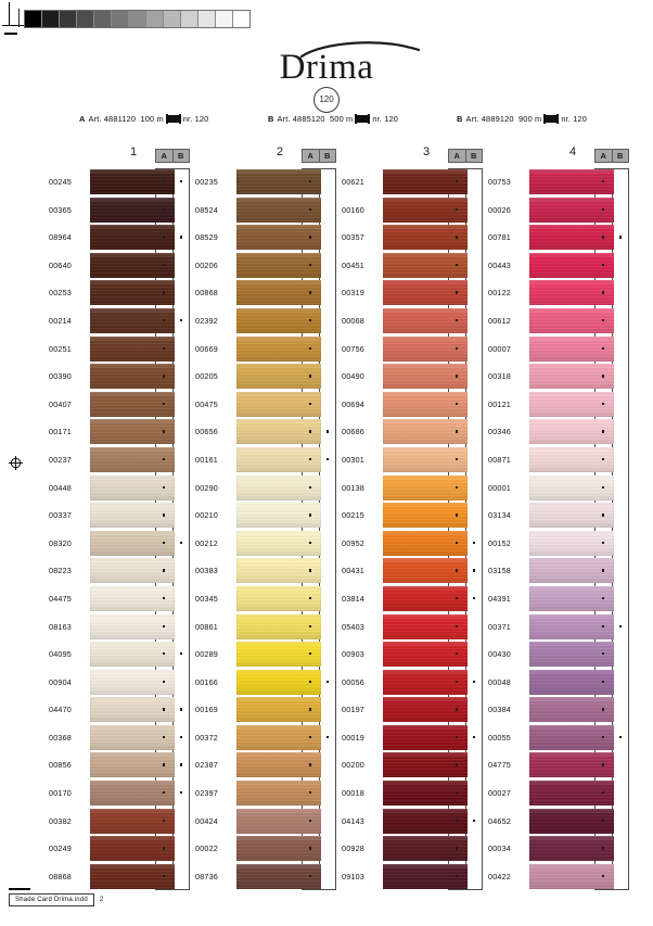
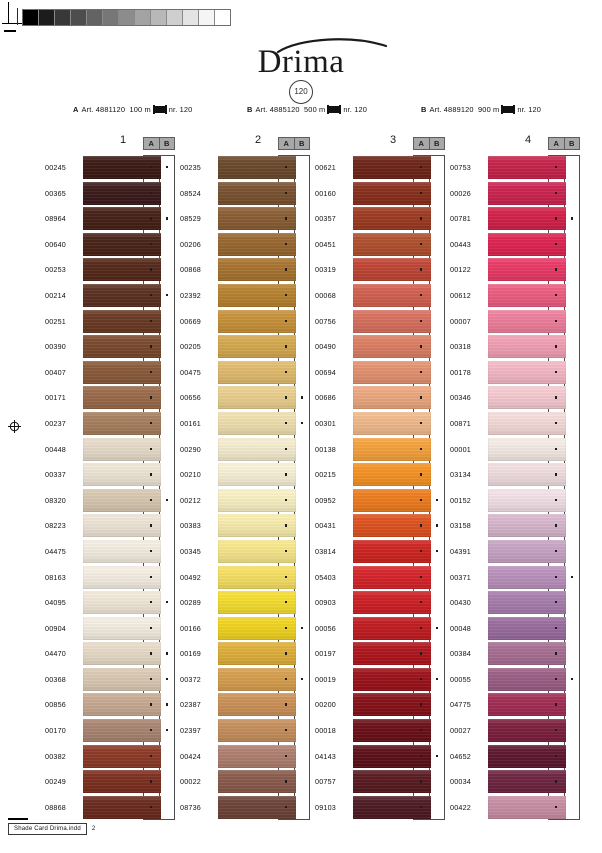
  Drima
  120
  A Art. 4881120 100 m nr. 120
  B Art. 4885120 500 m nr. 120
  B Art. 4889120 900 m nr. 120
  1
  A
  B
  00245
  00365
  08964
  00640
  00253
  00214
  00251
  00390
  00407
  00171
  00237
  00448
  00337
  08320
  08223
  04475
  08163
  04095
  00904
  04470
  00368
  00856
  00170
  00382
  00249
  08868
  2
  A
  B
  00235
  08524
  08529
  00206
  00868
  02392
  00669
  00205
  00475
  00656
  00161
  00290
  00210
  00212
  00383
  00345
- 00861
+ 00492
  00289
  00166
  00169
  00372
  02387
  02397
  00424
  00022
  08736
  3
  A
  B
  00621
  00160
  00357
  00451
  00319
  00068
  00756
  00490
  00694
  00686
  00301
  00138
  00215
  00952
  00431
  03814
  05403
  00903
  00056
  00197
  00019
  00200
  00018
  04143
- 00928
+ 00757
  09103
  4
  A
  B
  00753
  00026
  00781
  00443
  00122
  00612
  00007
  00318
- 00121
+ 00178
  00346
  00871
  00001
  03134
  00152
  03158
  04391
  00371
  00430
  00048
  00384
  00055
  04775
  00027
  04652
  00034
  00422
